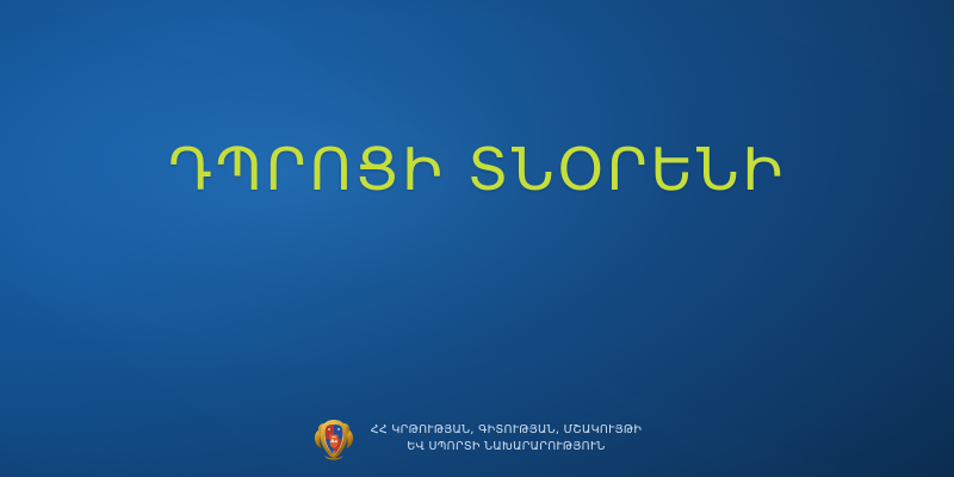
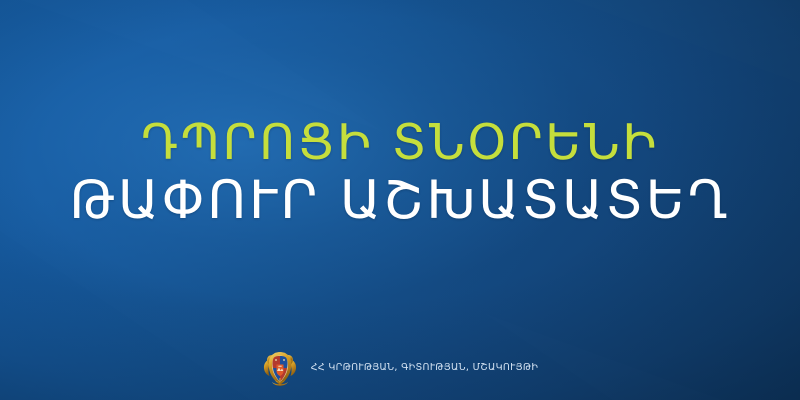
  ԴՊՐՈՑԻ ՏՆՕՐԵՆԻ
+ ԹԱՓՈՒՐ ԱՇԽԱՏԱՏԵՂ
  ՀՀ ԿՐԹՈՒԹՅԱՆ, ԳԻՏՈՒԹՅԱՆ, ՄՇԱԿՈՒՅԹԻ
- ԵՎ ՍՊՈՐՏԻ ՆԱԽԱՐԱՐՈՒԹՅՈՒՆ
